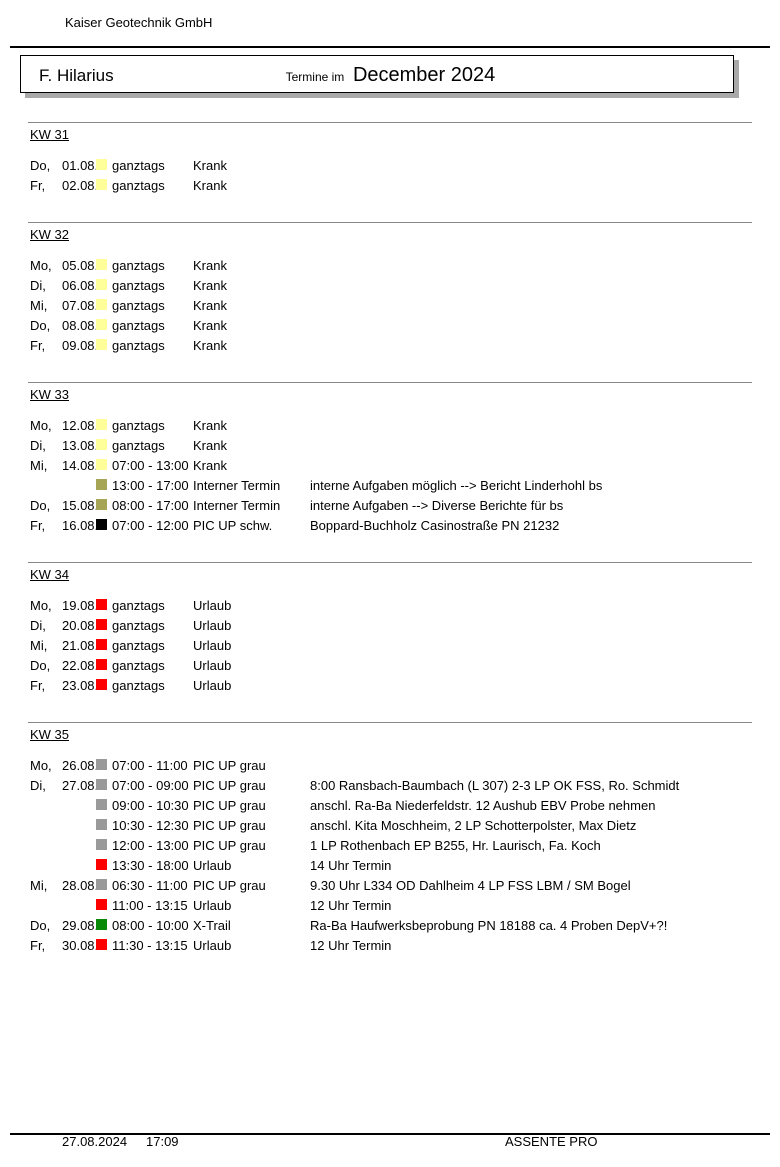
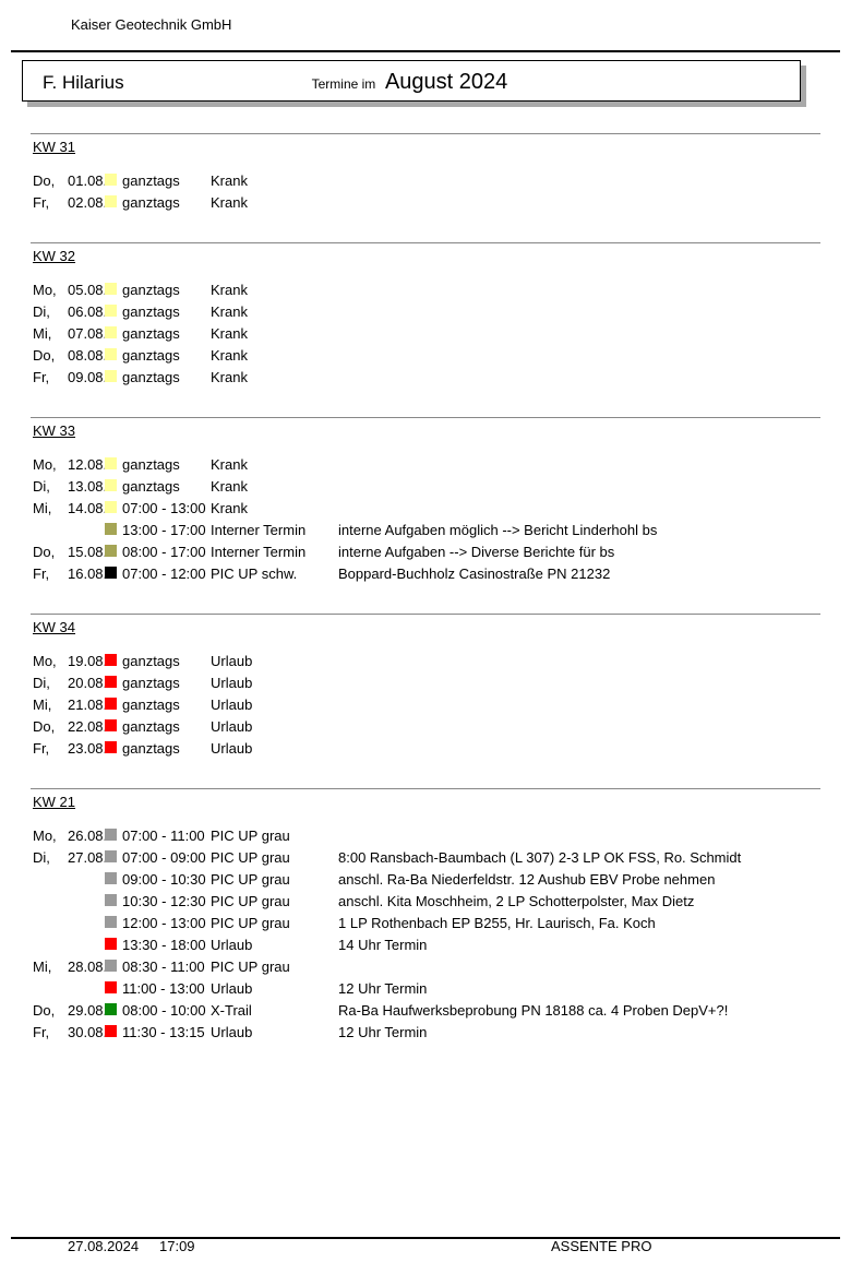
  Kaiser Geotechnik GmbH
  F. Hilarius
- Termine im December 2024
+ Termine im August 2024
  KW 31
  Do,
  01.08
  ganztags
  Krank
  Fr,
  02.08
  ganztags
  Krank
  KW 32
  Mo,
  05.08
  ganztags
  Krank
  Di,
  06.08
  ganztags
  Krank
  Mi,
  07.08
  ganztags
  Krank
  Do,
  08.08
  ganztags
  Krank
  Fr,
  09.08
  ganztags
  Krank
  KW 33
  Mo,
  12.08
  ganztags
  Krank
  Di,
  13.08
  ganztags
  Krank
  Mi,
  14.08
  07:00 - 13:00
  Krank
  13:00 - 17:00
  Interner Termin
  interne Aufgaben möglich --> Bericht Linderhohl bs
  Do,
  15.08
  08:00 - 17:00
  Interner Termin
  interne Aufgaben --> Diverse Berichte für bs
  Fr,
  16.08
  07:00 - 12:00
  PIC UP schw.
  Boppard-Buchholz Casinostraße PN 21232
  KW 34
  Mo,
  19.08
  ganztags
  Urlaub
  Di,
  20.08
  ganztags
  Urlaub
  Mi,
  21.08
  ganztags
  Urlaub
  Do,
  22.08
  ganztags
  Urlaub
  Fr,
  23.08
  ganztags
  Urlaub
- KW 35
+ KW 21
  Mo,
  26.08
  07:00 - 11:00
  PIC UP grau
  Di,
  27.08
  07:00 - 09:00
  PIC UP grau
  8:00 Ransbach-Baumbach (L 307) 2-3 LP OK FSS, Ro. Schmidt
  09:00 - 10:30
  PIC UP grau
  anschl. Ra-Ba Niederfeldstr. 12 Aushub EBV Probe nehmen
  10:30 - 12:30
  PIC UP grau
  anschl. Kita Moschheim, 2 LP Schotterpolster, Max Dietz
  12:00 - 13:00
  PIC UP grau
  1 LP Rothenbach EP B255, Hr. Laurisch, Fa. Koch
  13:30 - 18:00
  Urlaub
  14 Uhr Termin
  Mi,
  28.08
- 06:30 - 11:00
+ 08:30 - 11:00
  PIC UP grau
- 9.30 Uhr L334 OD Dahlheim 4 LP FSS LBM / SM Bogel
- 11:00 - 13:15
+ 11:00 - 13:00
  Urlaub
  12 Uhr Termin
  Do,
  29.08
  08:00 - 10:00
  X-Trail
  Ra-Ba Haufwerksbeprobung PN 18188 ca. 4 Proben DepV+?!
  Fr,
  30.08
  11:30 - 13:15
  Urlaub
  12 Uhr Termin
  27.08.2024
  17:09
  ASSENTE PRO
